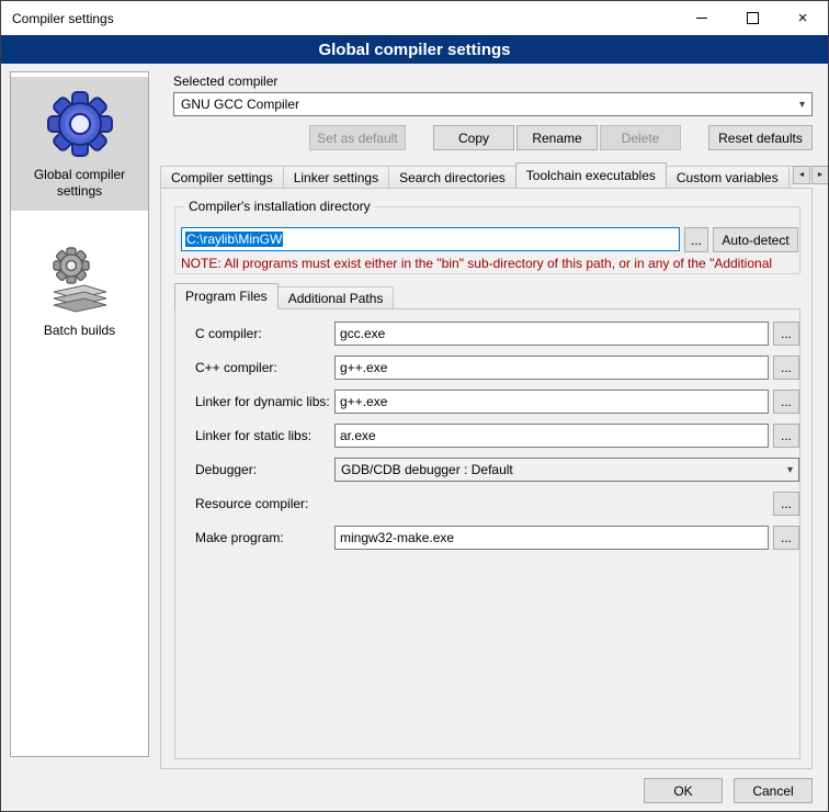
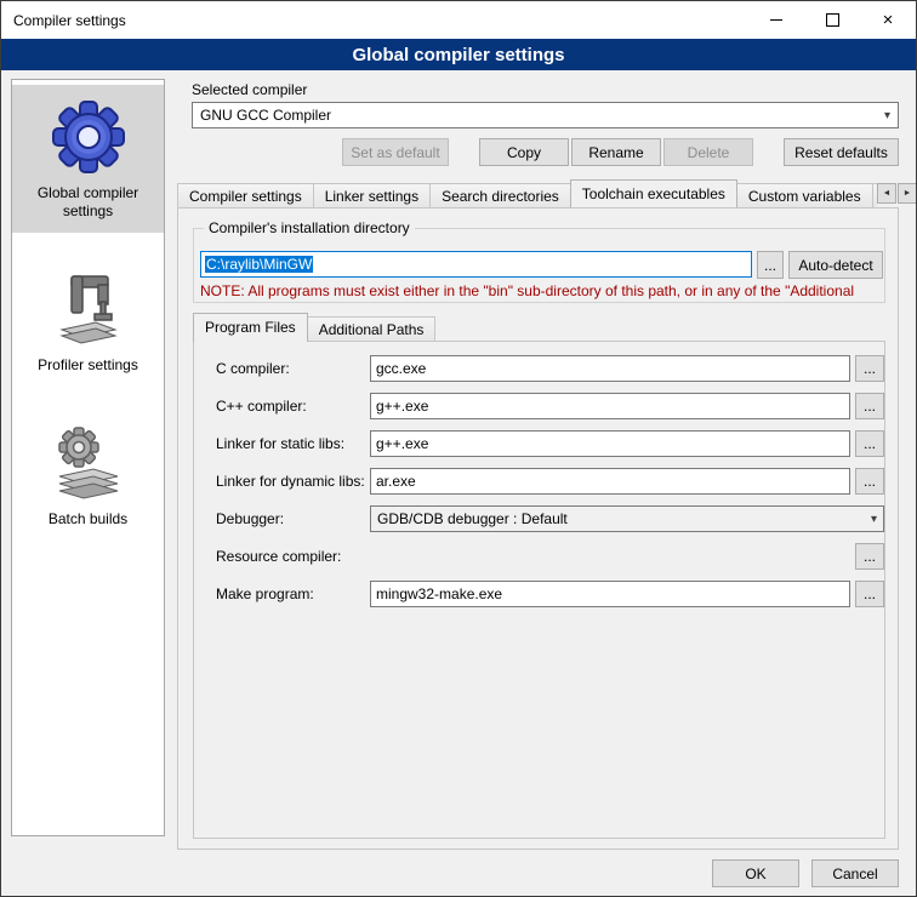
  Compiler settings
  ×
  Global compiler settings
  Global compiler settings
+ Profiler settings
  Batch builds
  Selected compiler
  GNU GCC Compiler
  ▾
  Set as default
  Copy
  Rename
  Delete
  Reset defaults
  Compiler settings
  Linker settings
  Search directories
  Toolchain executables
  Custom variables
  Compiler's installation directory
  C:\raylib\MinGW
  ...
  Auto-detect
  NOTE: All programs must exist either in the "bin" sub-directory of this path, or in any of the "Additional
  Program Files
  Additional Paths
  C compiler:
  gcc.exe
  ...
  C++ compiler:
  g++.exe
  ...
- Linker for dynamic libs:
+ Linker for static libs:
  g++.exe
  ...
- Linker for static libs:
+ Linker for dynamic libs:
  ar.exe
  ...
  Debugger:
  GDB/CDB debugger : Default
  ▾
  Resource compiler:
  ...
  Make program:
  mingw32-make.exe
  ...
  OK
  Cancel
